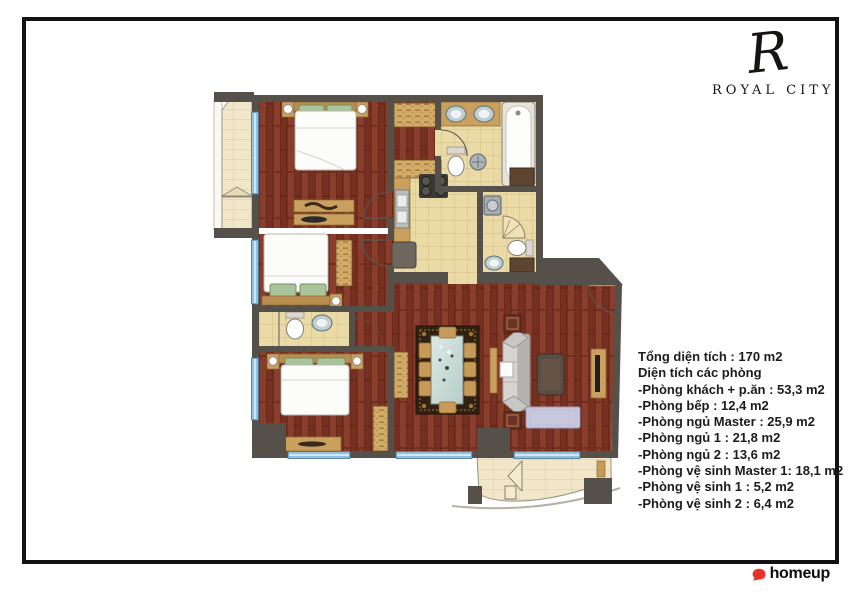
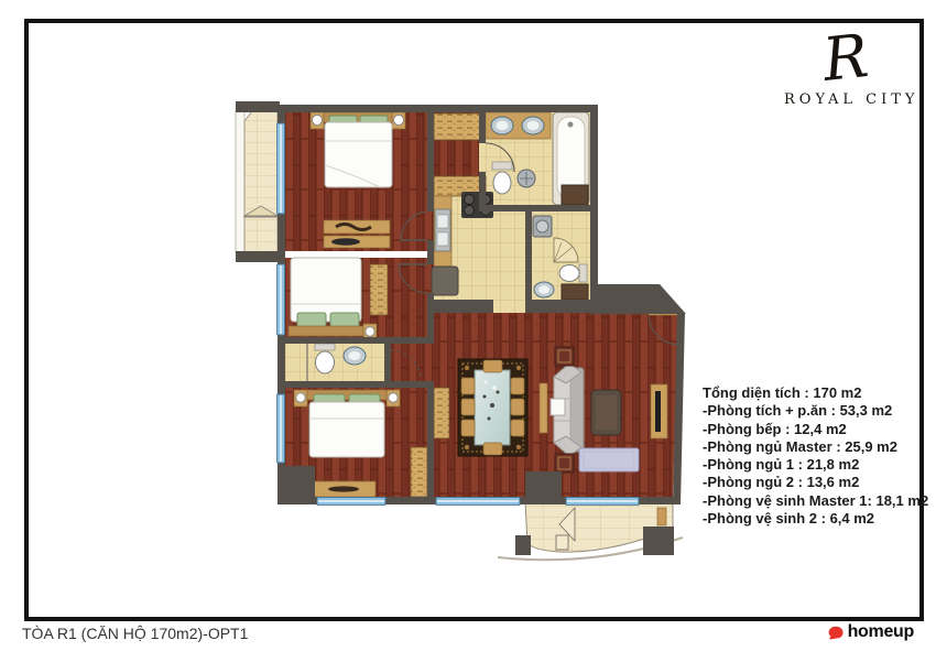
  ROYAL CITY
  Tổng diện tích : 170 m2
- Diện tích các phòng
- -Phòng khách + p.ăn : 53,3 m2
+ -Phòng tích + p.ăn : 53,3 m2
  -Phòng bếp : 12,4 m2
  -Phòng ngủ Master : 25,9 m2
  -Phòng ngủ 1 : 21,8 m2
  -Phòng ngủ 2 : 13,6 m2
  -Phòng vệ sinh Master 1: 18,1 m2
- -Phòng vệ sinh 1 : 5,2 m2
  -Phòng vệ sinh 2 : 6,4 m2
+ TÒA R1 (CĂN HỘ 170m2)-OPT1
  homeup
